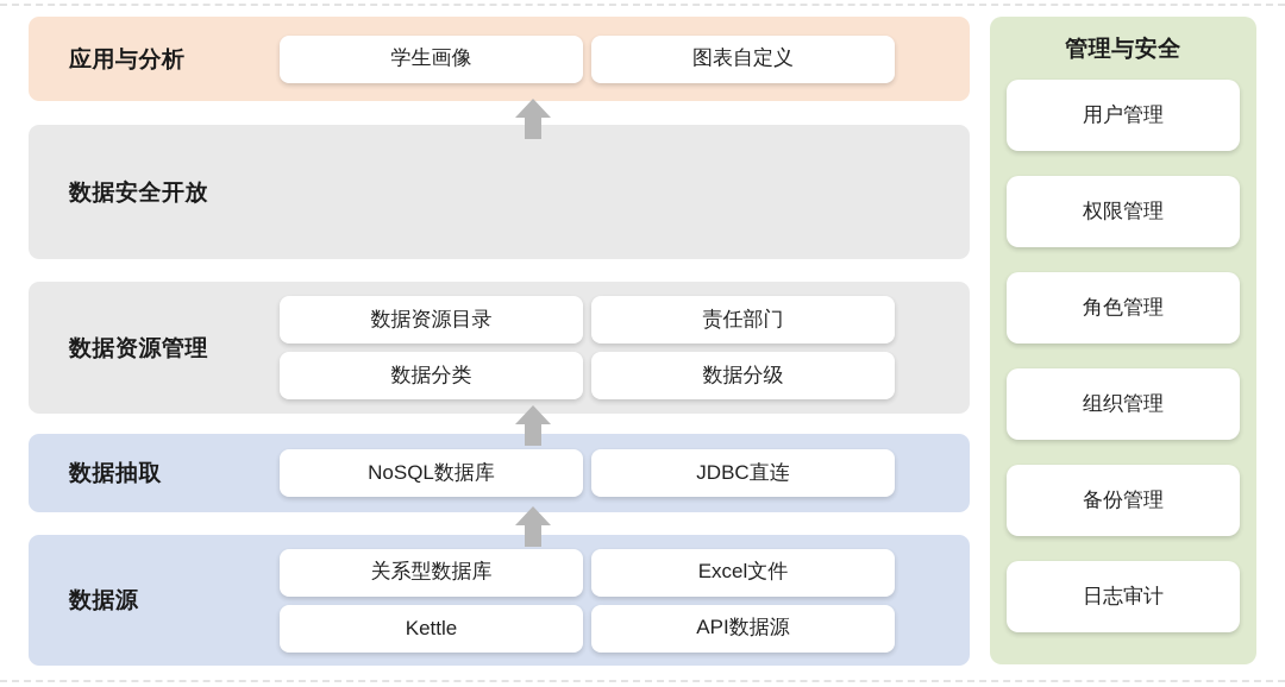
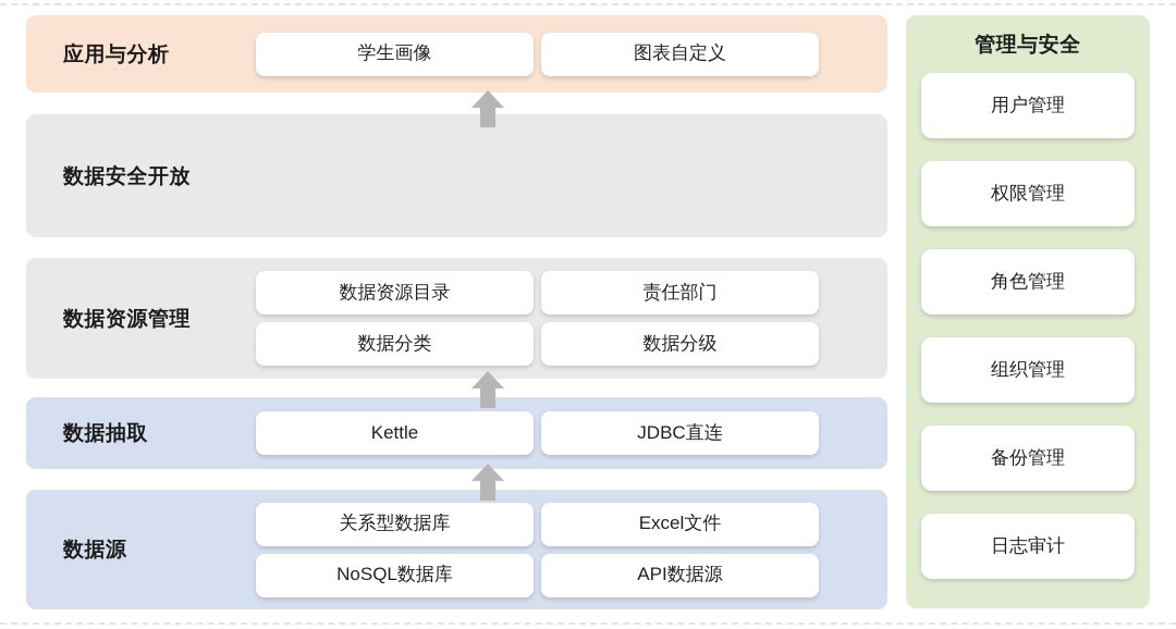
  应用与分析
  学生画像
  图表自定义
  数据安全开放
  数据资源管理
  数据资源目录
  责任部门
  数据分类
  数据分级
  数据抽取
- NoSQL数据库
+ Kettle
  JDBC直连
  数据源
  关系型数据库
  Excel文件
- Kettle
+ NoSQL数据库
  API数据源
  管理与安全
  用户管理
  权限管理
  角色管理
  组织管理
  备份管理
  日志审计
